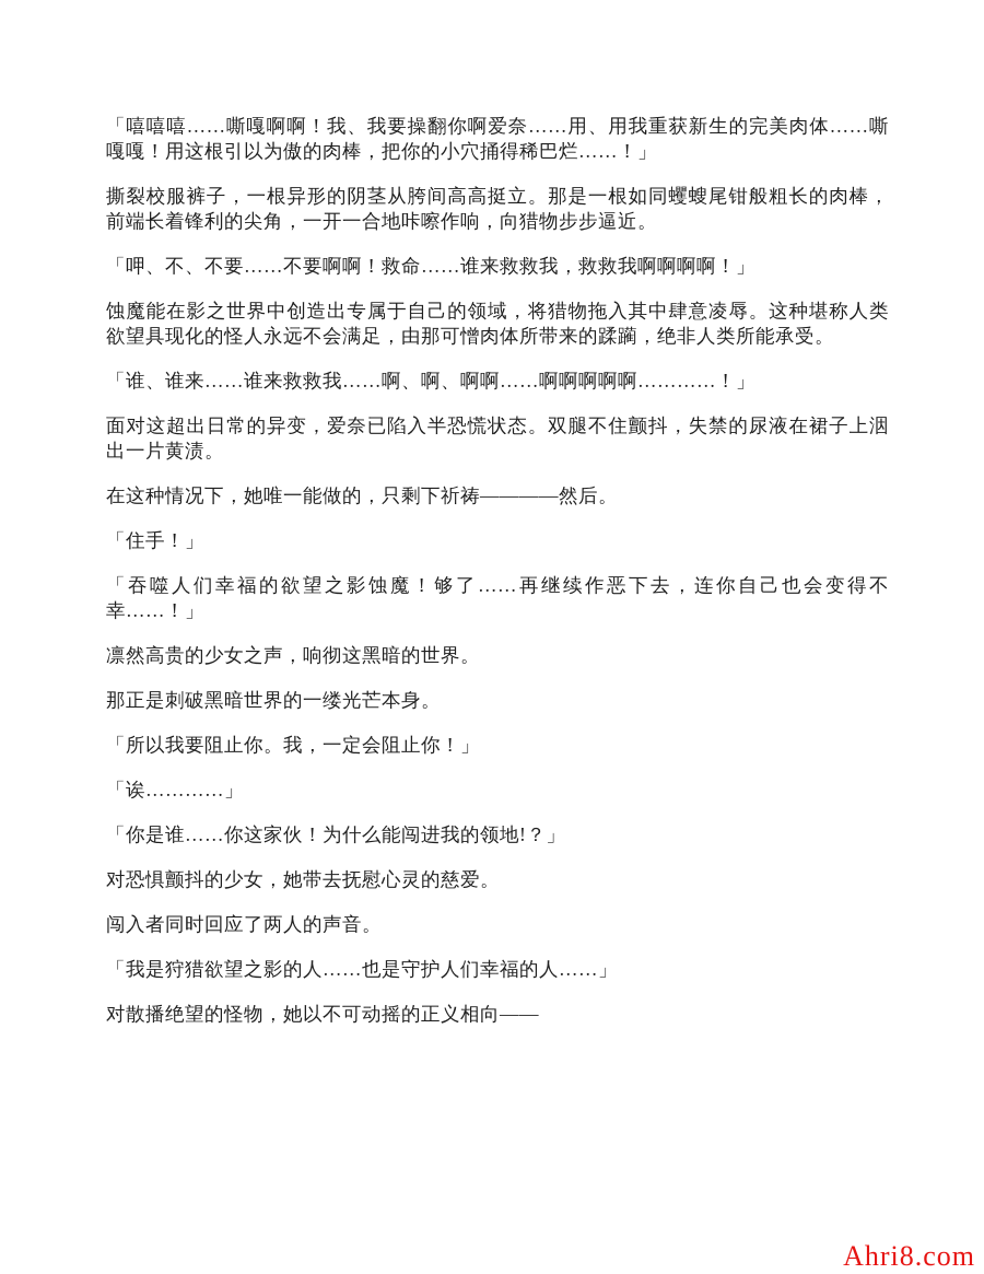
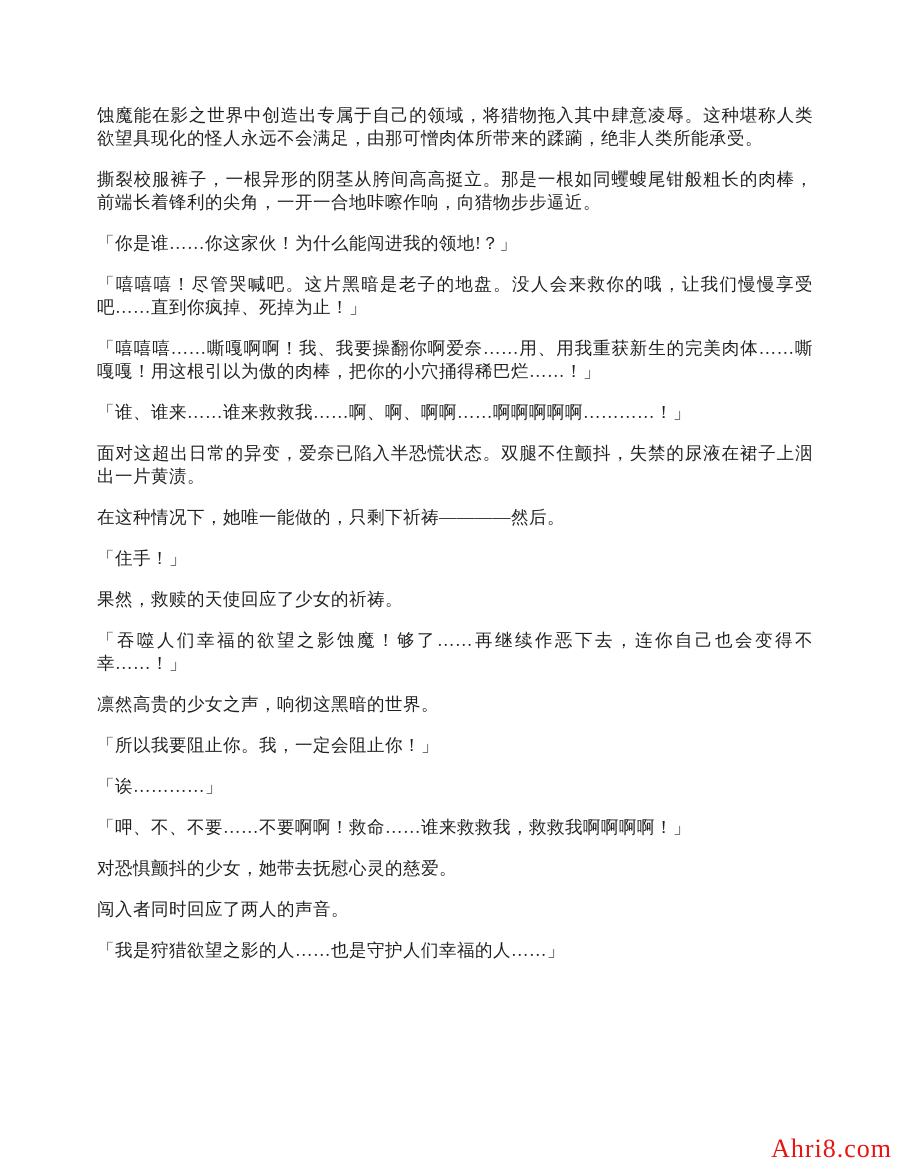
- 「嘻嘻嘻……嘶嘎啊啊！我、我要操翻你啊爱奈……用、用我重获新生的完美肉体……嘶嘎嘎！用这根引以为傲的肉棒，把你的小穴捅得稀巴烂……！」
+ 蚀魔能在影之世界中创造出专属于自己的领域，将猎物拖入其中肆意凌辱。这种堪称人类欲望具现化的怪人永远不会满足，由那可憎肉体所带来的蹂躏，绝非人类所能承受。
  撕裂校服裤子，一根异形的阴茎从胯间高高挺立。那是一根如同蠼螋尾钳般粗长的肉棒，前端长着锋利的尖角，一开一合地咔嚓作响，向猎物步步逼近。
- 「呷、不、不要……不要啊啊！救命……谁来救救我，救救我啊啊啊啊！」
+ 「你是谁……你这家伙！为什么能闯进我的领地!？」
+ 「嘻嘻嘻！尽管哭喊吧。这片黑暗是老子的地盘。没人会来救你的哦，让我们慢慢享受吧……直到你疯掉、死掉为止！」
- 蚀魔能在影之世界中创造出专属于自己的领域，将猎物拖入其中肆意凌辱。这种堪称人类欲望具现化的怪人永远不会满足，由那可憎肉体所带来的蹂躏，绝非人类所能承受。
+ 「嘻嘻嘻……嘶嘎啊啊！我、我要操翻你啊爱奈……用、用我重获新生的完美肉体……嘶嘎嘎！用这根引以为傲的肉棒，把你的小穴捅得稀巴烂……！」
  「谁、谁来……谁来救救我……啊、啊、啊啊……啊啊啊啊啊…………！」
  面对这超出日常的异变，爱奈已陷入半恐慌状态。双腿不住颤抖，失禁的尿液在裙子上洇出一片黄渍。
  在这种情况下，她唯一能做的，只剩下祈祷————然后。
  「住手！」
+ 果然，救赎的天使回应了少女的祈祷。
  「吞噬人们幸福的欲望之影蚀魔！够了……再继续作恶下去，连你自己也会变得不幸……！」
  凛然高贵的少女之声，响彻这黑暗的世界。
- 那正是刺破黑暗世界的一缕光芒本身。
  「所以我要阻止你。我，一定会阻止你！」
  「诶…………」
- 「你是谁……你这家伙！为什么能闯进我的领地!？」
+ 「呷、不、不要……不要啊啊！救命……谁来救救我，救救我啊啊啊啊！」
  对恐惧颤抖的少女，她带去抚慰心灵的慈爱。
  闯入者同时回应了两人的声音。
  「我是狩猎欲望之影的人……也是守护人们幸福的人……」
- 对散播绝望的怪物，她以不可动摇的正义相向——
  Ahri8.com
